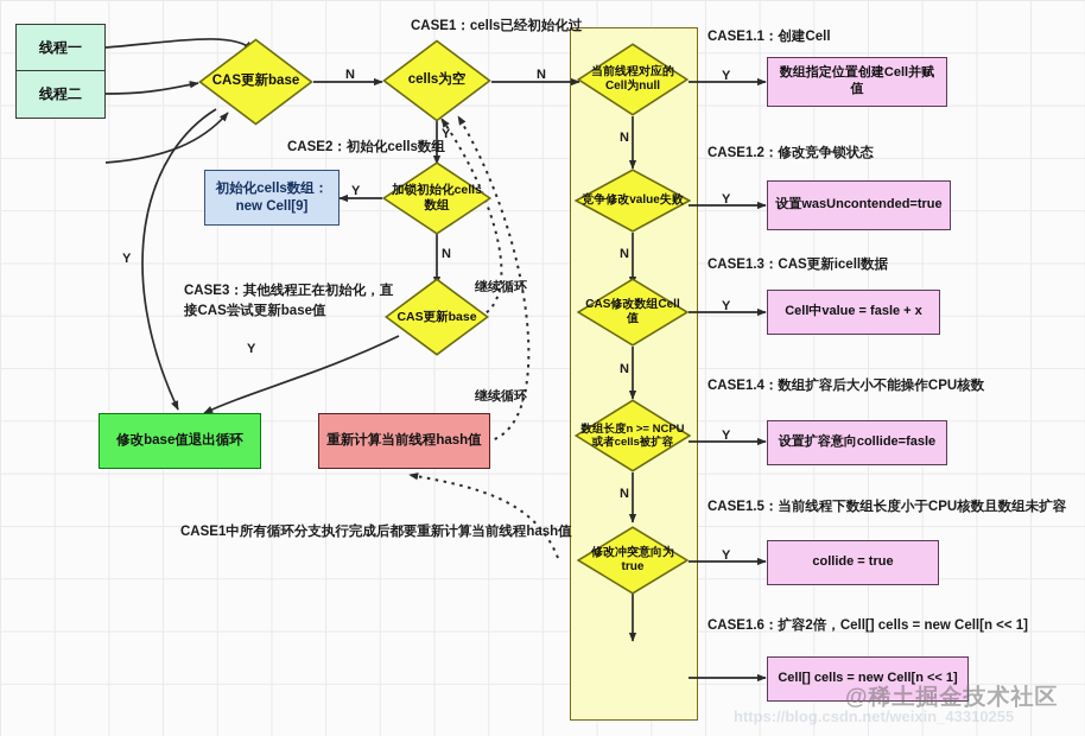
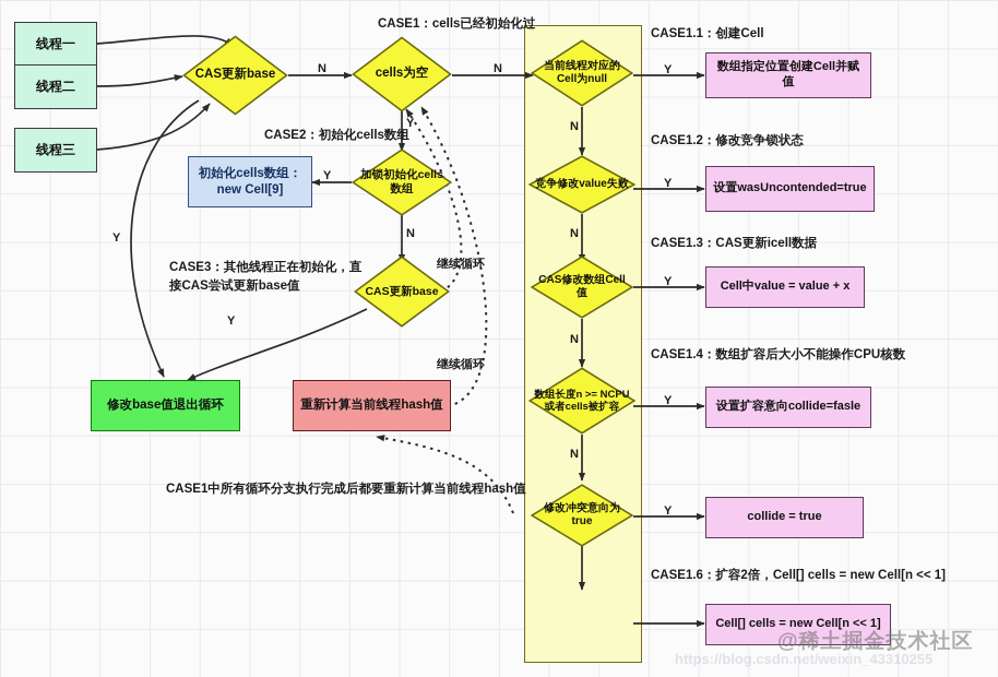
  线程一
  线程二
+ 线程三
  CAS更新base
  cells为空
  加锁初始化cells数组
  CAS更新base
  初始化cells数组：new Cell[9]
  修改base值退出循环
  重新计算当前线程hash值
  当前线程对应的Cell为null
  竞争修改value失败
  CAS修改数组Cell值
  数组长度n >= NCPU或者cells被扩容
  修改冲突意向为true
  CASE1.1：创建Cell
  数组指定位置创建Cell并赋值
  CASE1.2：修改竞争锁状态
  设置wasUncontended=true
  CASE1.3：CAS更新icell数据
- Cell中value = fasle + x
+ Cell中value = value + x
  CASE1.4：数组扩容后大小不能操作CPU核数
  设置扩容意向collide=fasle
- CASE1.5：当前线程下数组长度小于CPU核数且数组未扩容
  collide = true
  CASE1.6：扩容2倍，Cell[] cells = new Cell[n << 1]
  Cell[] cells = new Cell[n << 1]
  CASE1：cells已经初始化过
  CASE2：初始化cells数组
  CASE3：其他线程正在初始化，直接CAS尝试更新base值
  CASE1中所有循环分支执行完成后都要重新计算当前线程hash值
  N
  N
  Y
  Y
  N
  Y
  Y
  继续循环
  继续循环
  N
  N
  N
  N
  Y
  Y
  Y
  Y
  Y
  @稀土掘金技术社区
  https://blog.csdn.net/weixin_43310255
